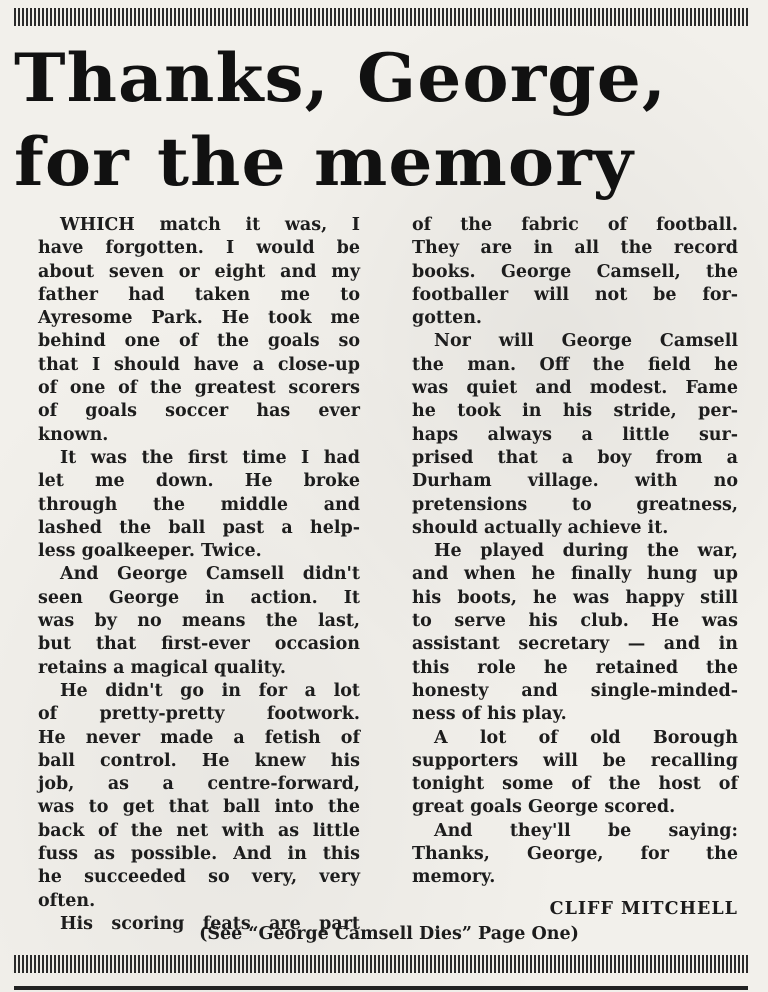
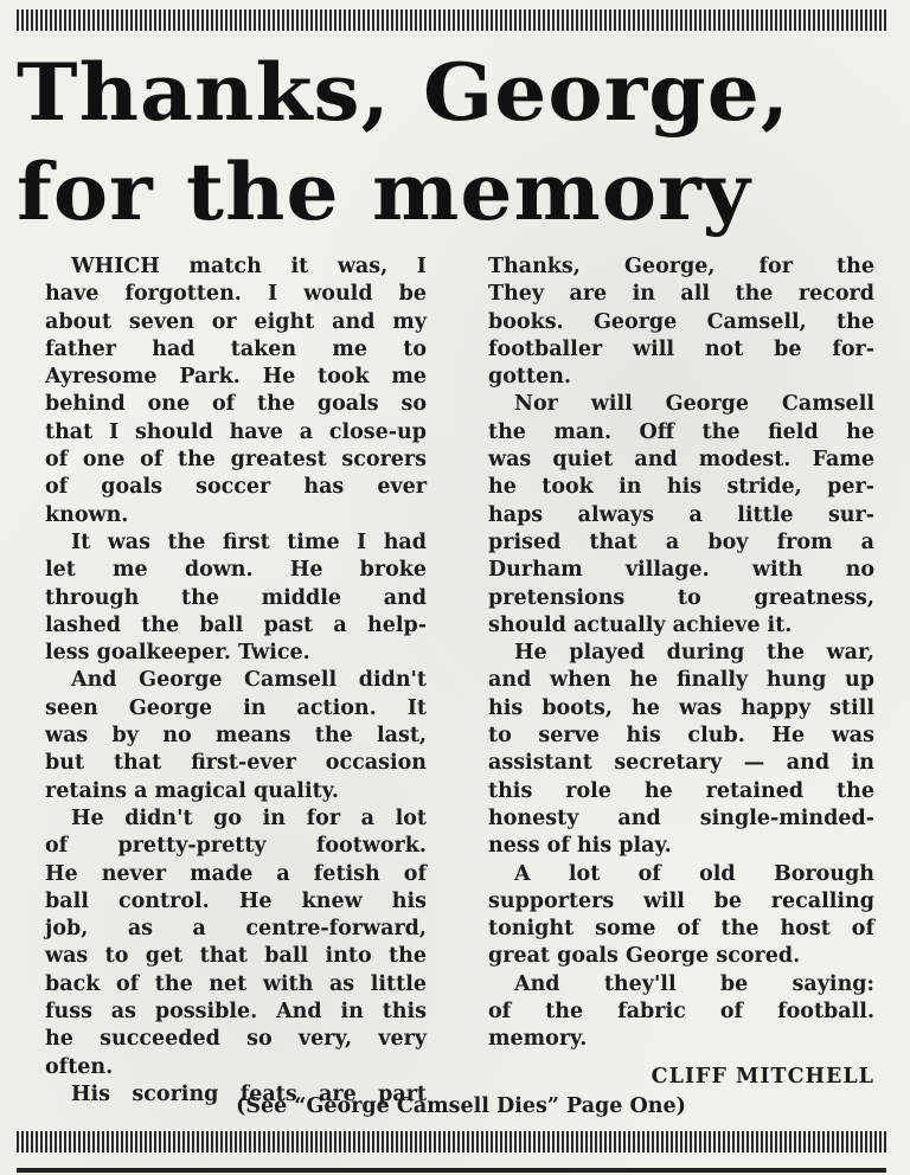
  Thanks, George,
  for the memory
  WHICH match it was, I
  have forgotten. I would be
  about seven or eight and my
  father had taken me to
  Ayresome Park. He took me
  behind one of the goals so
  that I should have a close-up
  of one of the greatest scorers
  of goals soccer has ever
  known.
  It was the first time I had
  let me down. He broke
  through the middle and
  lashed the ball past a help-
  less goalkeeper. Twice.
  And George Camsell didn't
  seen George in action. It
  was by no means the last,
  but that first-ever occasion
  retains a magical quality.
  He didn't go in for a lot
  of pretty-pretty footwork.
  He never made a fetish of
  ball control. He knew his
  job, as a centre-forward,
  was to get that ball into the
  back of the net with as little
  fuss as possible. And in this
  he succeeded so very, very
  often.
  His scoring feats are part
- of the fabric of football.
+ Thanks, George, for the
  They are in all the record
  books. George Camsell, the
  footballer will not be for-
  gotten.
  Nor will George Camsell
  the man. Off the field he
  was quiet and modest. Fame
  he took in his stride, per-
  haps always a little sur-
  prised that a boy from a
  Durham village. with no
  pretensions to greatness,
  should actually achieve it.
  He played during the war,
  and when he finally hung up
  his boots, he was happy still
  to serve his club. He was
  assistant secretary — and in
  this role he retained the
  honesty and single-minded-
  ness of his play.
  A lot of old Borough
  supporters will be recalling
  tonight some of the host of
  great goals George scored.
  And they'll be saying:
- Thanks, George, for the
+ of the fabric of football.
  memory.
  CLIFF MITCHELL
  (See “George Camsell Dies” Page One)
